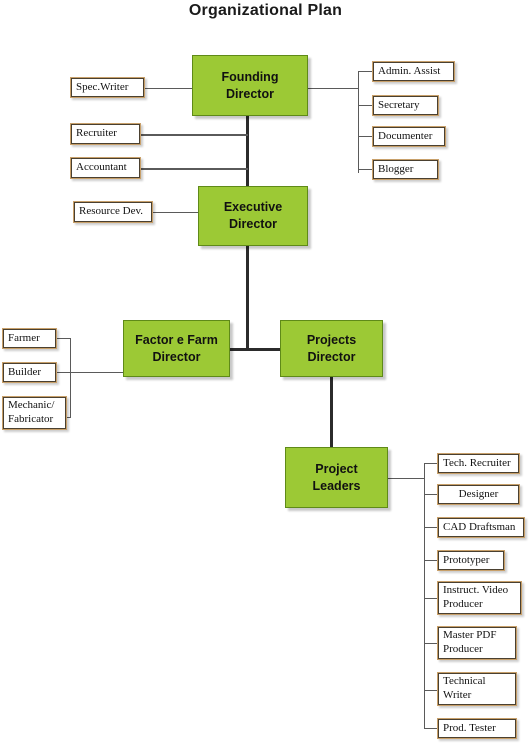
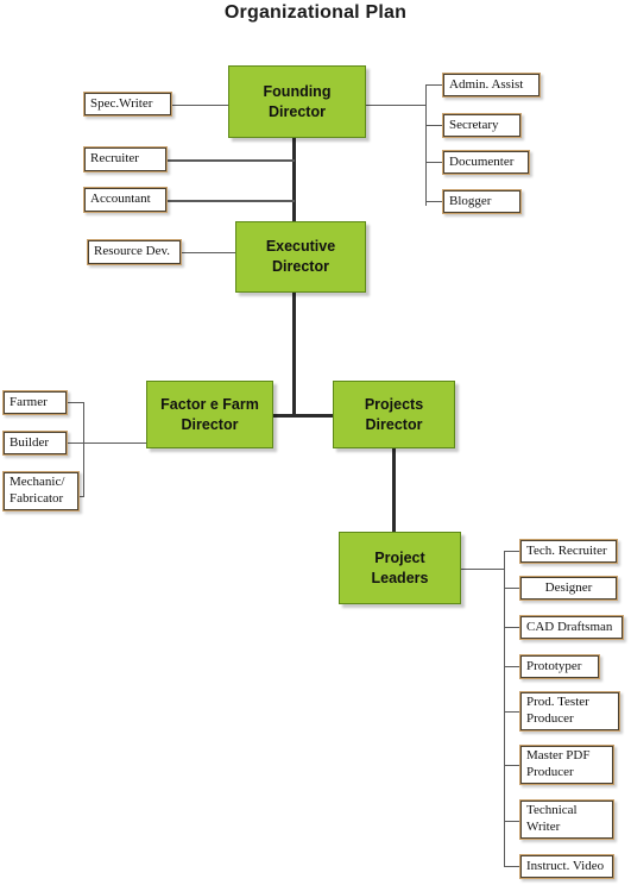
  Organizational Plan
  Founding
  Director
  Executive
  Director
  Factor e Farm
  Director
  Projects
  Director
  Project
  Leaders
  Spec.Writer
  Recruiter
  Accountant
  Resource Dev.
  Admin. Assist
  Secretary
  Documenter
  Blogger
  Farmer
  Builder
  Mechanic/
  Fabricator
  Tech. Recruiter
  Designer
  CAD Draftsman
  Prototyper
- Instruct. Video
+ Prod. Tester
  Producer
  Master PDF
  Producer
  Technical
  Writer
- Prod. Tester
+ Instruct. Video
